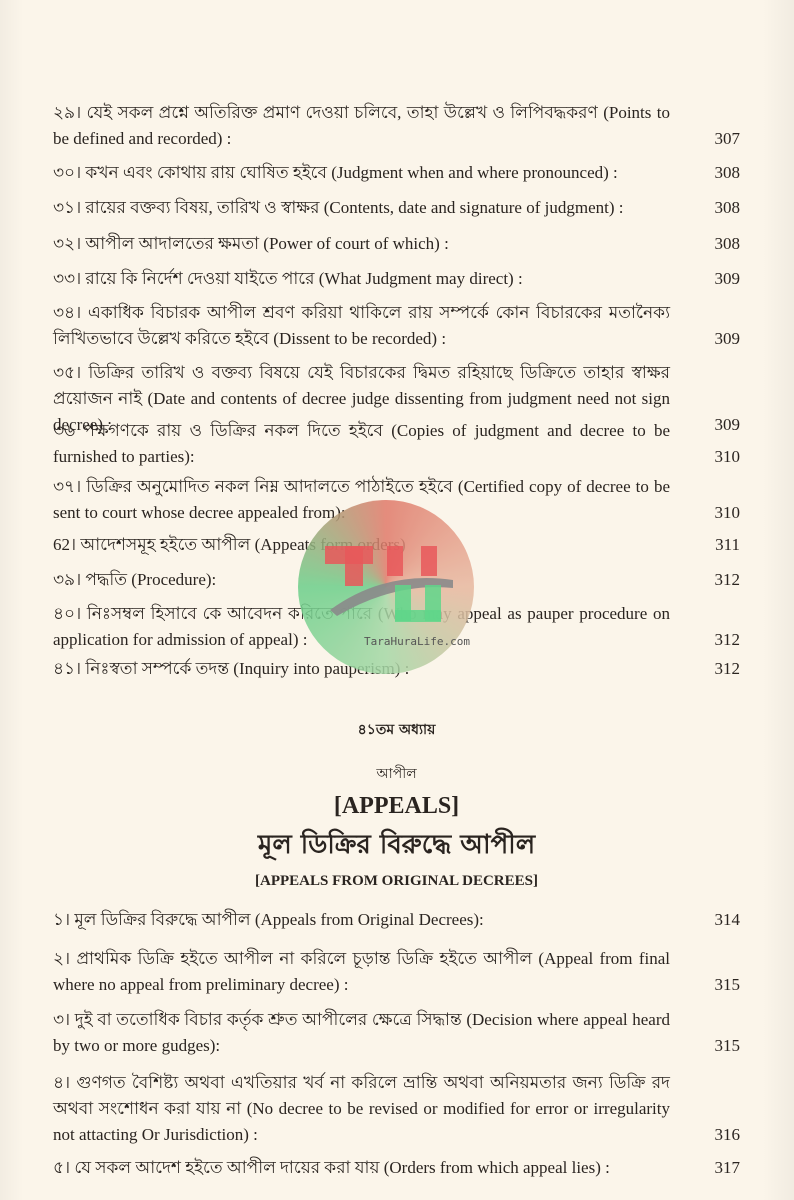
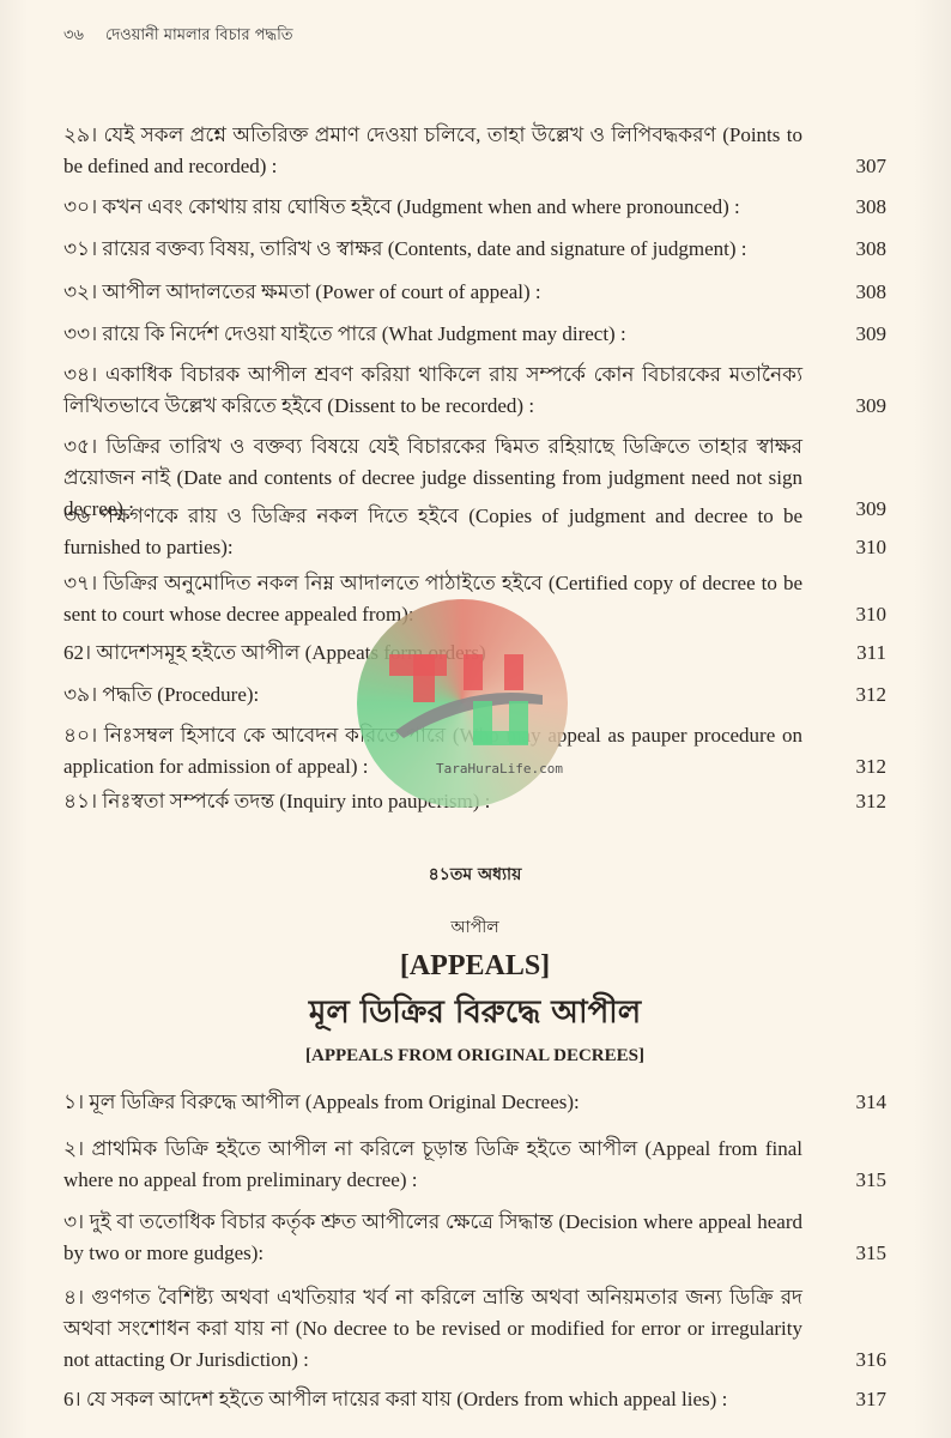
+ ৩৬ দেওয়ানী মামলার বিচার পদ্ধতি
  ২৯। যেই সকল প্রশ্নে অতিরিক্ত প্রমাণ দেওয়া চলিবে, তাহা উল্লেখ ও লিপিবদ্ধকরণ (Points to be defined and recorded) :
  307
  ৩০। কখন এবং কোথায় রায় ঘোষিত হইবে (Judgment when and where pronounced) :
  308
  ৩১। রায়ের বক্তব্য বিষয়, তারিখ ও স্বাক্ষর (Contents, date and signature of judgment) :
  308
- ৩২। আপীল আদালতের ক্ষমতা (Power of court of which) :
+ ৩২। আপীল আদালতের ক্ষমতা (Power of court of appeal) :
  308
  ৩৩। রায়ে কি নির্দেশ দেওয়া যাইতে পারে (What Judgment may direct) :
  309
  ৩৪। একাধিক বিচারক আপীল শ্রবণ করিয়া থাকিলে রায় সম্পর্কে কোন বিচারকের মতানৈক্য লিখিতভাবে উল্লেখ করিতে হইবে (Dissent to be recorded) :
  309
  ৩৫। ডিক্রির তারিখ ও বক্তব্য বিষয়ে যেই বিচারকের দ্বিমত রহিয়াছে ডিক্রিতে তাহার স্বাক্ষর প্রয়োজন নাই (Date and contents of decree judge dissenting from judgment need not sign decree) :
  309
  ৩৬ পক্ষগণকে রায় ও ডিক্রির নকল দিতে হইবে (Copies of judgment and decree to be furnished to parties):
  310
  ৩৭। ডিক্রির অনুমোদিত নকল নিম্ন আদালতে পাঠাইতে হইবে (Certified copy of decree to be sent to court whose decree appealed from):
  310
  62। আদেশসমূহ হইতে আপীল (Appeats form orders)
  311
  ৩৯। পদ্ধতি (Procedure):
  312
  ৪০। নিঃসম্বল হিসাবে কে আবেদন করিতে পারে (Who may appeal as pauper procedure on application for admission of appeal) :
  312
  ৪১। নিঃস্বতা সম্পর্কে তদন্ত (Inquiry into pauperism) :
  312
  ৪১তম অধ্যায়
  আপীল
  [APPEALS]
  মূল ডিক্রির বিরুদ্ধে আপীল
  [APPEALS FROM ORIGINAL DECREES]
  ১। মূল ডিক্রির বিরুদ্ধে আপীল (Appeals from Original Decrees):
  314
  ২। প্রাথমিক ডিক্রি হইতে আপীল না করিলে চূড়ান্ত ডিক্রি হইতে আপীল (Appeal from final where no appeal from preliminary decree) :
  315
  ৩। দুই বা ততোধিক বিচার কর্তৃক শ্রুত আপীলের ক্ষেত্রে সিদ্ধান্ত (Decision where appeal heard by two or more gudges):
  315
  ৪। গুণগত বৈশিষ্ট্য অথবা এখতিয়ার খর্ব না করিলে ভ্রান্তি অথবা অনিয়মতার জন্য ডিক্রি রদ অথবা সংশোধন করা যায় না (No decree to be revised or modified for error or irregularity not attacting Or Jurisdiction) :
  316
- ৫। যে সকল আদেশ হইতে আপীল দায়ের করা যায় (Orders from which appeal lies) :
+ 6। যে সকল আদেশ হইতে আপীল দায়ের করা যায় (Orders from which appeal lies) :
  317
  TaraHuraLife.com
